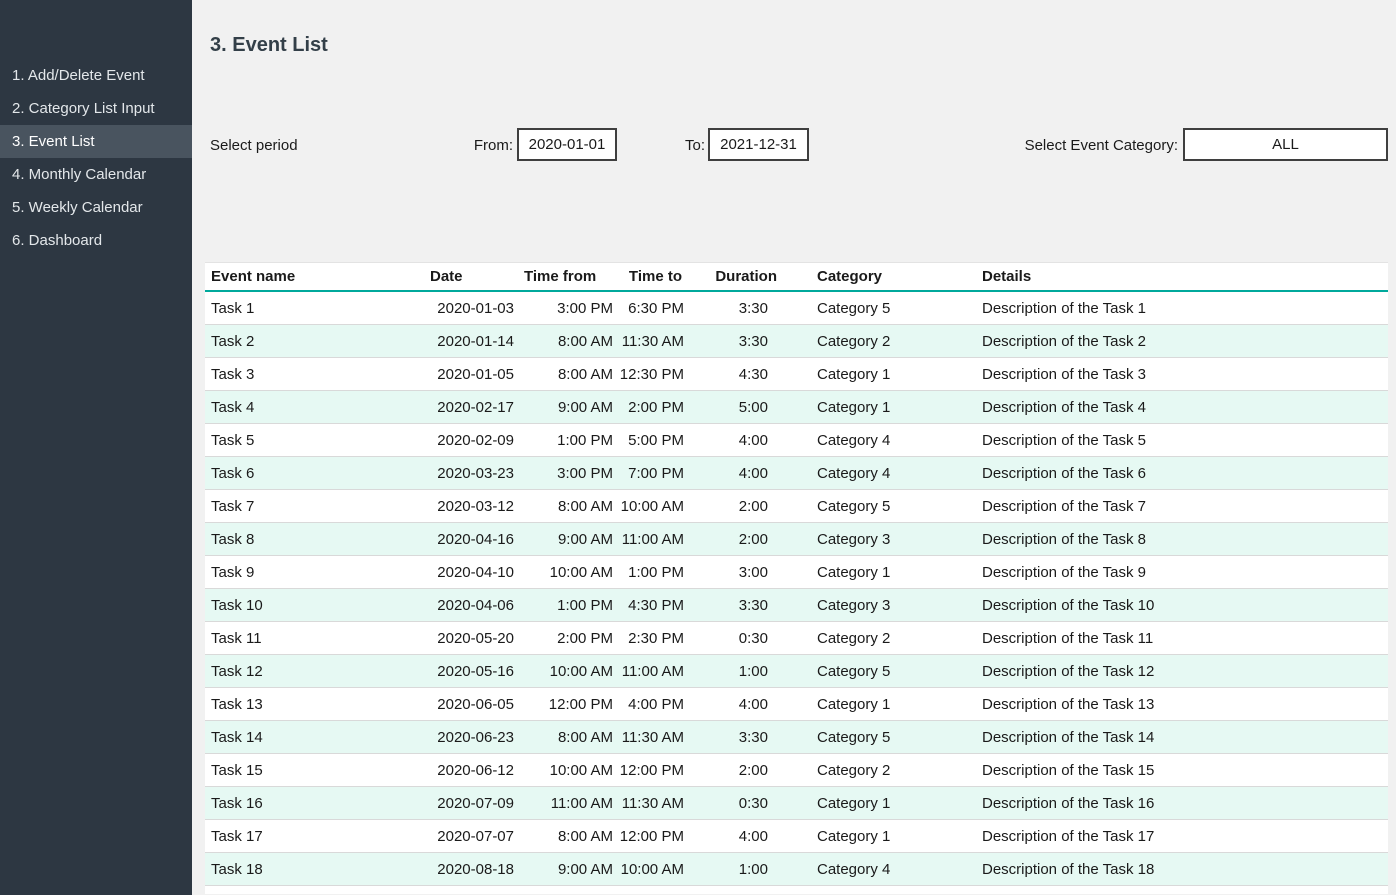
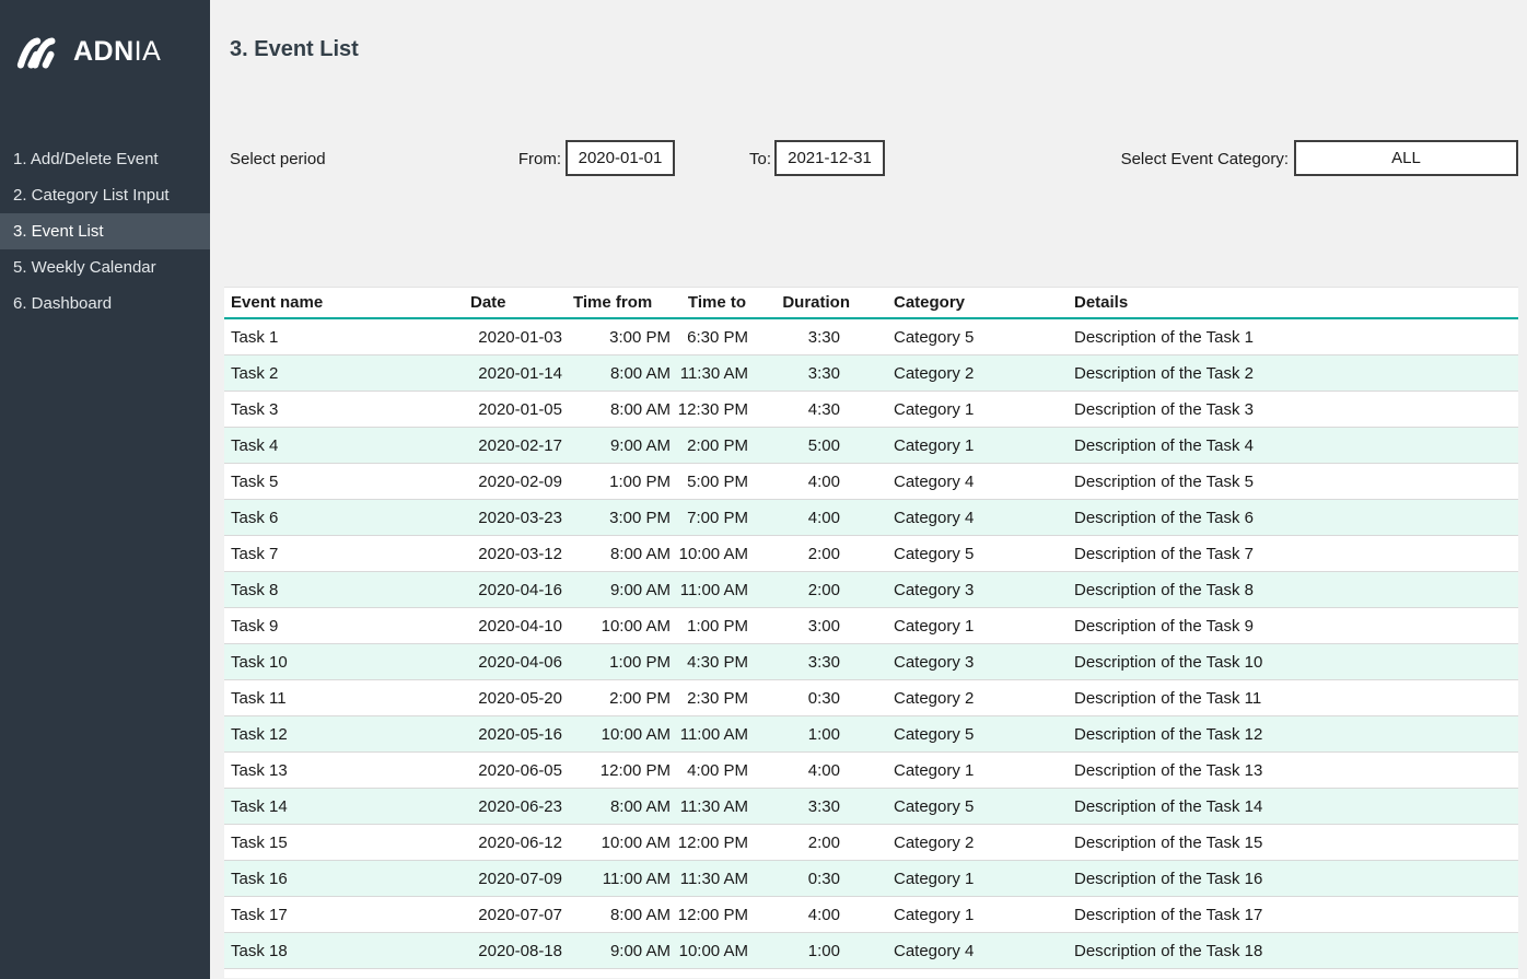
+ ADNIA
  1. Add/Delete Event
  2. Category List Input
  3. Event List
- 4. Monthly Calendar
  5. Weekly Calendar
  6. Dashboard
  3. Event List
  Select period
  From:
  2020-01-01
  To:
  2021-12-31
  Select Event Category:
  ALL
  Event name
  Date
  Time from
  Time to
  Duration
  Category
  Details
  Task 1
  2020-01-03
  3:00 PM
  6:30 PM
  3:30
  Category 5
  Description of the Task 1
  Task 2
  2020-01-14
  8:00 AM
  11:30 AM
  3:30
  Category 2
  Description of the Task 2
  Task 3
  2020-01-05
  8:00 AM
  12:30 PM
  4:30
  Category 1
  Description of the Task 3
  Task 4
  2020-02-17
  9:00 AM
  2:00 PM
  5:00
  Category 1
  Description of the Task 4
  Task 5
  2020-02-09
  1:00 PM
  5:00 PM
  4:00
  Category 4
  Description of the Task 5
  Task 6
  2020-03-23
  3:00 PM
  7:00 PM
  4:00
  Category 4
  Description of the Task 6
  Task 7
  2020-03-12
  8:00 AM
  10:00 AM
  2:00
  Category 5
  Description of the Task 7
  Task 8
  2020-04-16
  9:00 AM
  11:00 AM
  2:00
  Category 3
  Description of the Task 8
  Task 9
  2020-04-10
  10:00 AM
  1:00 PM
  3:00
  Category 1
  Description of the Task 9
  Task 10
  2020-04-06
  1:00 PM
  4:30 PM
  3:30
  Category 3
  Description of the Task 10
  Task 11
  2020-05-20
  2:00 PM
  2:30 PM
  0:30
  Category 2
  Description of the Task 11
  Task 12
  2020-05-16
  10:00 AM
  11:00 AM
  1:00
  Category 5
  Description of the Task 12
  Task 13
  2020-06-05
  12:00 PM
  4:00 PM
  4:00
  Category 1
  Description of the Task 13
  Task 14
  2020-06-23
  8:00 AM
  11:30 AM
  3:30
  Category 5
  Description of the Task 14
  Task 15
  2020-06-12
  10:00 AM
  12:00 PM
  2:00
  Category 2
  Description of the Task 15
  Task 16
  2020-07-09
  11:00 AM
  11:30 AM
  0:30
  Category 1
  Description of the Task 16
  Task 17
  2020-07-07
  8:00 AM
  12:00 PM
  4:00
  Category 1
  Description of the Task 17
  Task 18
  2020-08-18
  9:00 AM
  10:00 AM
  1:00
  Category 4
  Description of the Task 18
